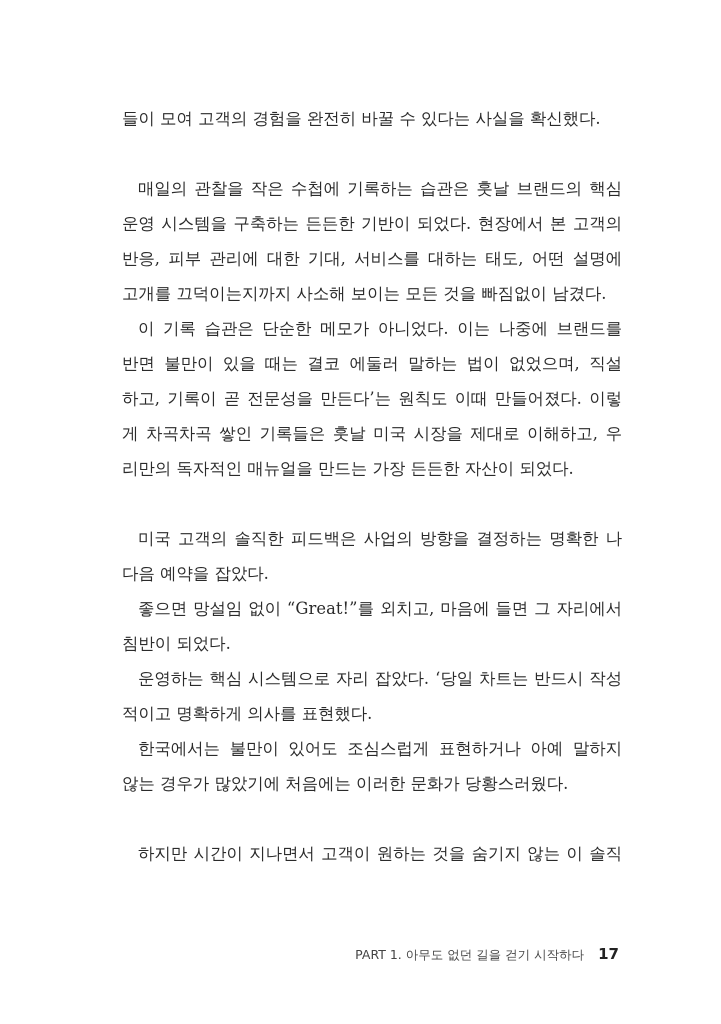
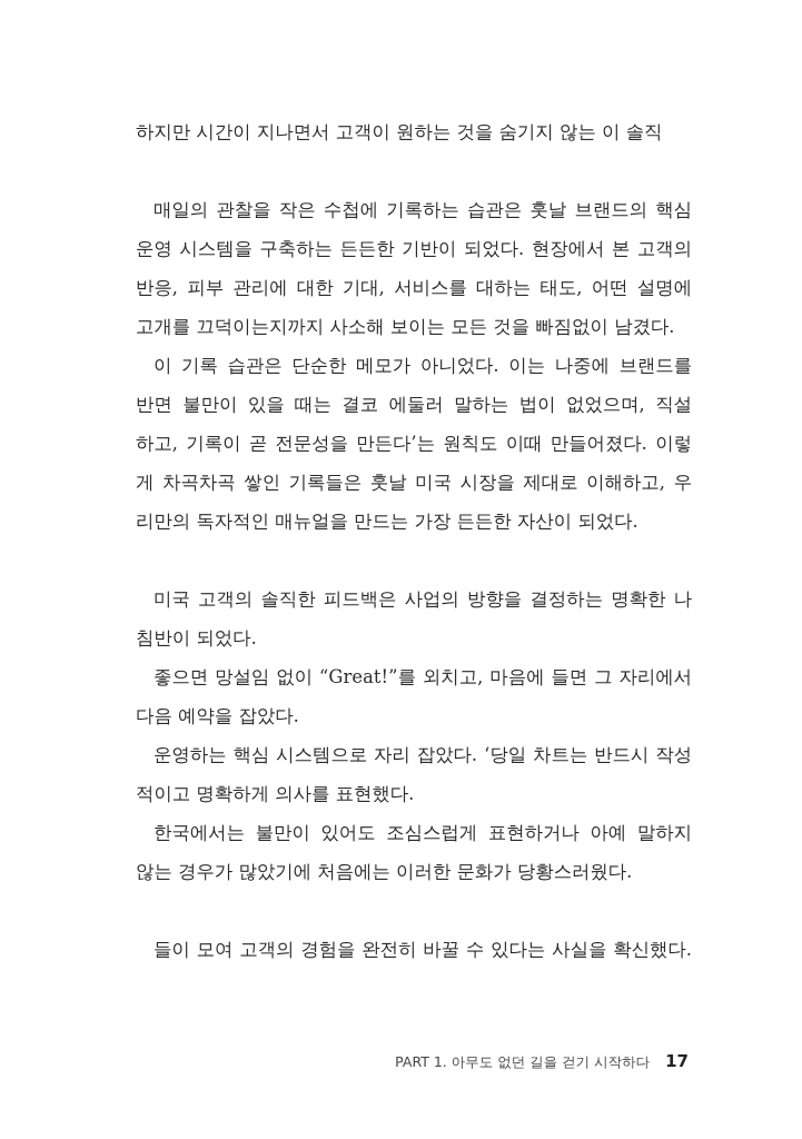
- 들이 모여 고객의 경험을 완전히 바꿀 수 있다는 사실을 확신했다.
+ 하지만 시간이 지나면서 고객이 원하는 것을 숨기지 않는 이 솔직
  매일의 관찰을 작은 수첩에 기록하는 습관은 훗날 브랜드의 핵심
  운영 시스템을 구축하는 든든한 기반이 되었다. 현장에서 본 고객의
  반응, 피부 관리에 대한 기대, 서비스를 대하는 태도, 어떤 설명에
  고개를 끄덕이는지까지 사소해 보이는 모든 것을 빠짐없이 남겼다.
  이 기록 습관은 단순한 메모가 아니었다. 이는 나중에 브랜드를
  반면 불만이 있을 때는 결코 에둘러 말하는 법이 없었으며, 직설
  하고, 기록이 곧 전문성을 만든다’는 원칙도 이때 만들어졌다. 이렇
  게 차곡차곡 쌓인 기록들은 훗날 미국 시장을 제대로 이해하고, 우
  리만의 독자적인 매뉴얼을 만드는 가장 든든한 자산이 되었다.
  미국 고객의 솔직한 피드백은 사업의 방향을 결정하는 명확한 나
- 다음 예약을 잡았다.
+ 침반이 되었다.
  좋으면 망설임 없이 “Great!”를 외치고, 마음에 들면 그 자리에서
- 침반이 되었다.
+ 다음 예약을 잡았다.
  운영하는 핵심 시스템으로 자리 잡았다. ‘당일 차트는 반드시 작성
  적이고 명확하게 의사를 표현했다.
  한국에서는 불만이 있어도 조심스럽게 표현하거나 아예 말하지
  않는 경우가 많았기에 처음에는 이러한 문화가 당황스러웠다.
- 하지만 시간이 지나면서 고객이 원하는 것을 숨기지 않는 이 솔직
+ 들이 모여 고객의 경험을 완전히 바꿀 수 있다는 사실을 확신했다.
  PART 1. 아무도 없던 길을 걷기 시작하다
  17
